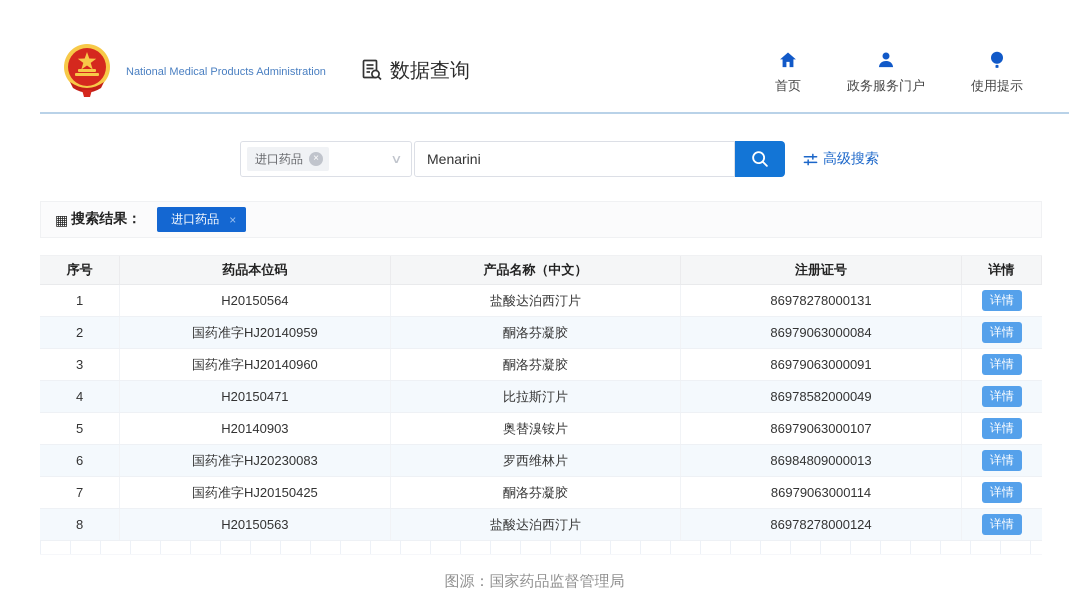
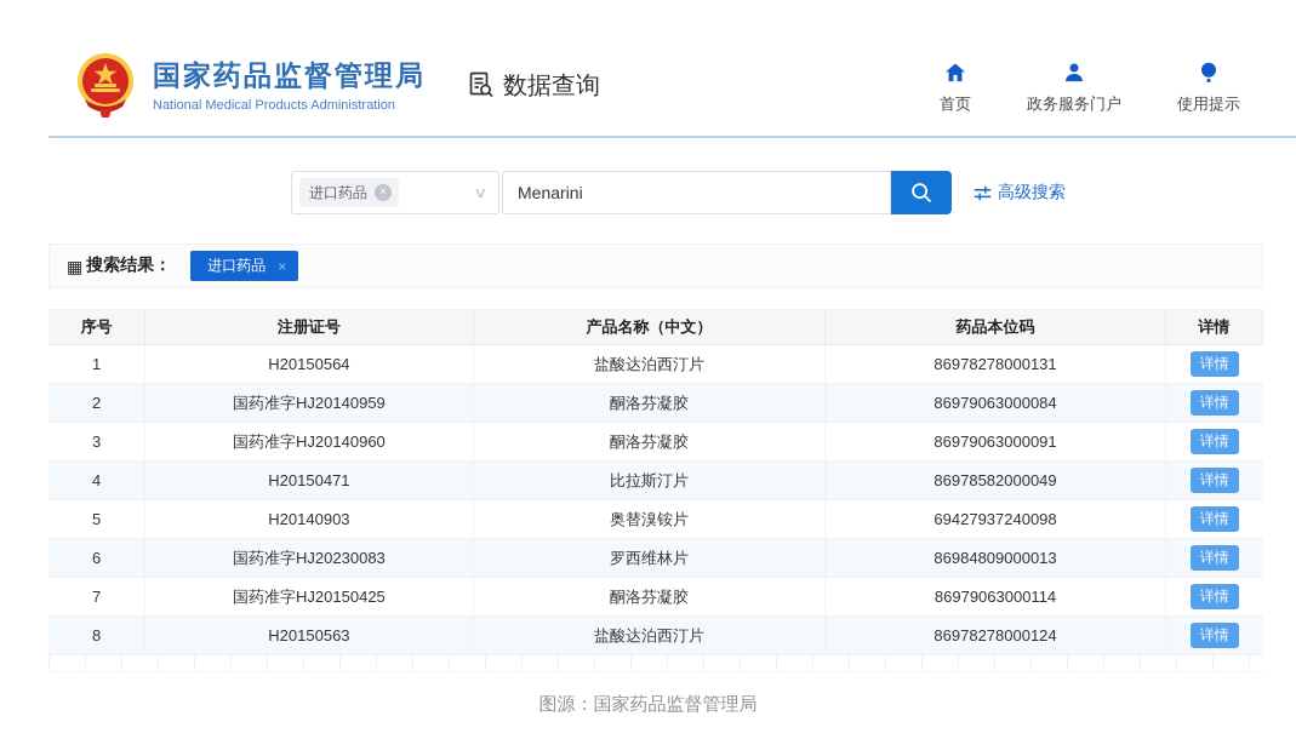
+ 国家药品监督管理局
  National Medical Products Administration
  数据查询
  首页
  政务服务门户
  使用提示
  进口药品
  ×
  ∨
  Menarini
  高级搜索
  ▦
  搜索结果：
  进口药品
  ×
  序号
- 药品本位码
+ 注册证号
  产品名称（中文）
- 注册证号
+ 药品本位码
  详情
  1
  H20150564
  盐酸达泊西汀片
  86978278000131
  详情
  2
  国药准字HJ20140959
  酮洛芬凝胶
  86979063000084
  详情
  3
  国药准字HJ20140960
  酮洛芬凝胶
  86979063000091
  详情
  4
  H20150471
  比拉斯汀片
  86978582000049
  详情
  5
  H20140903
  奥替溴铵片
- 86979063000107
+ 69427937240098
  详情
  6
  国药准字HJ20230083
  罗西维林片
  86984809000013
  详情
  7
  国药准字HJ20150425
  酮洛芬凝胶
  86979063000114
  详情
  8
  H20150563
  盐酸达泊西汀片
  86978278000124
  详情
  图源：国家药品监督管理局
